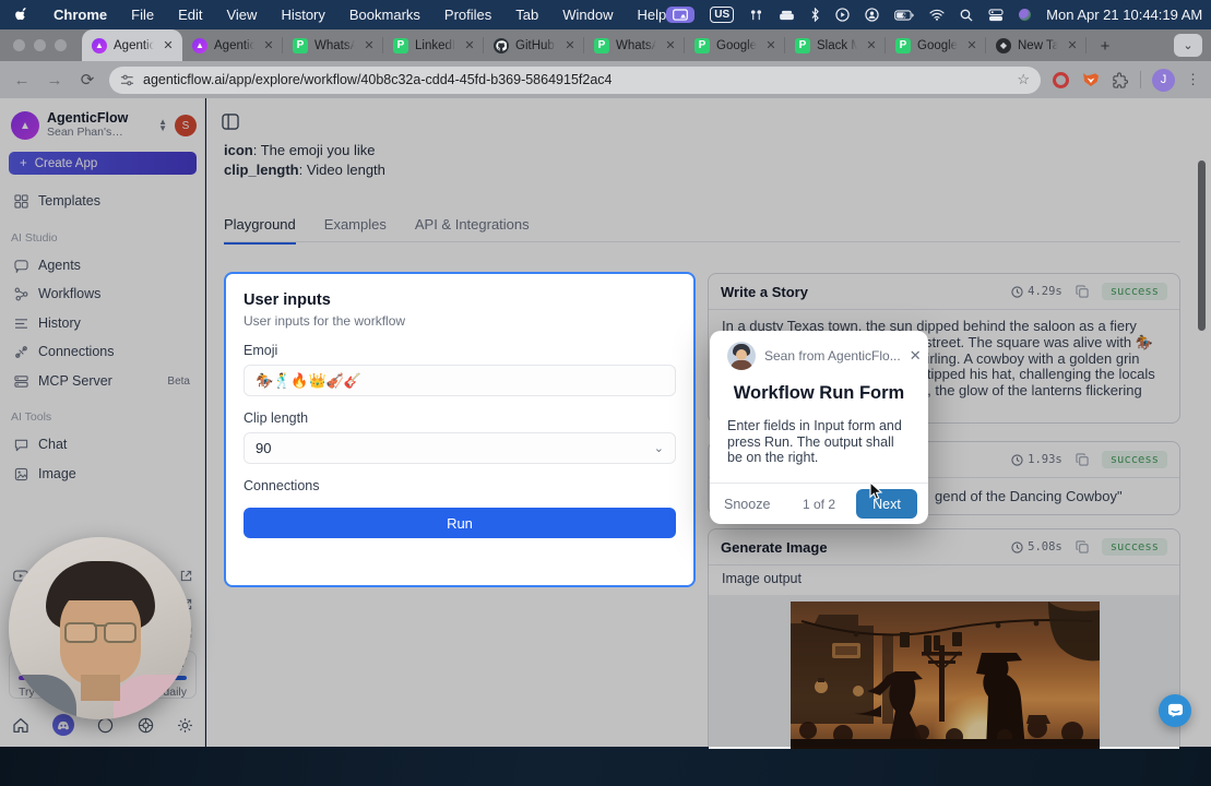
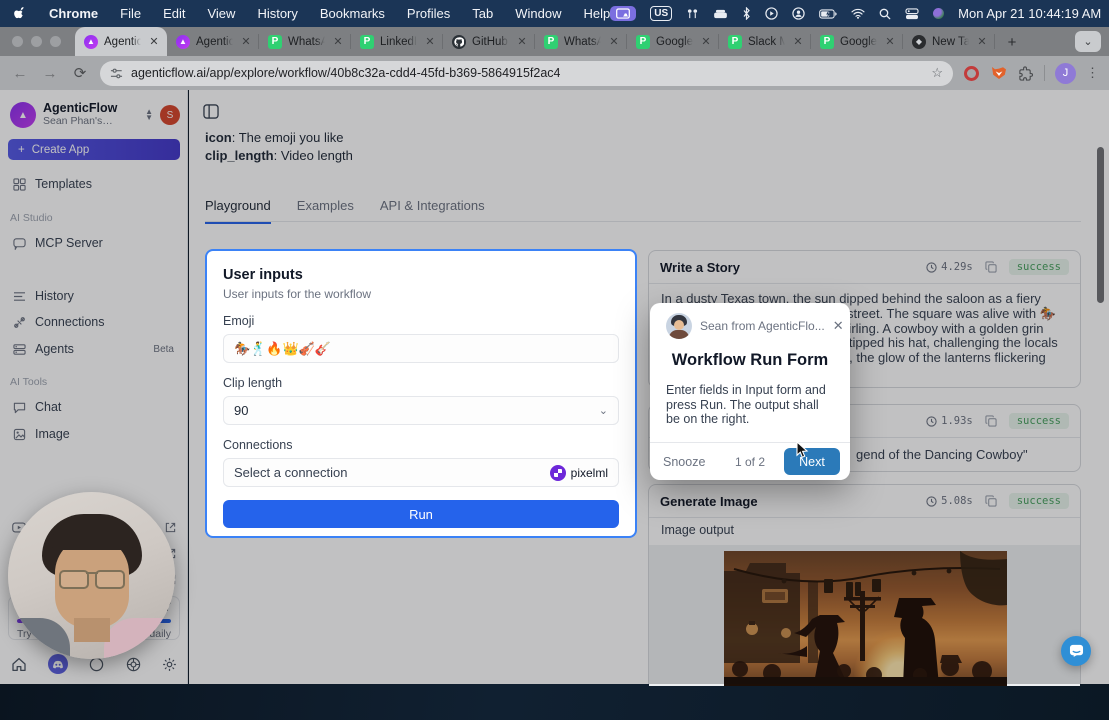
  Chrome
  File
  Edit
  View
  History
  Bookmarks
  Profiles
  Tab
  Window
  Help
  US
  Mon Apr 21 10:44:19 AM
  ▲
  Agentic
  ✕
  ▲
  Agentic
  ✕
  P
  WhatsA
  ✕
  P
  LinkedI
  ✕
  GitHub
  ✕
  P
  WhatsA
  ✕
  P
  Google
  ✕
  P
  Slack M
  ✕
  P
  Google
  ✕
  ◆
  New Ta
  ✕
  +
  ⌄
  ←
  →
  ⟳
  agenticflow.ai/app/explore/workflow/40b8c32a-cdd4-45fd-b369-5864915f2ac4
  ☆
  J
  ⋮
  ▲
  AgenticFlow
  Sean Phan's…
  ▲
  ▼
  S
  +
  Create App
  Templates
  AI Studio
- Agents
+ MCP Server
- Workflows
  History
  Connections
- MCP Server
+ Agents
  Beta
  AI Tools
  Chat
  Image
  icon: The emoji you like
  clip_length: Video length
  Playground
  Examples
  API & Integrations
  Write a Story
  4.29s
  success
  1.93s
  success
  gend of the Dancing Cowboy"
  Generate Image
  5.08s
  success
  Image output
  User inputs
  User inputs for the workflow
  Emoji
  🏇🕺🔥👑🎻🎸
  Clip length
  90
  ⌄
  Connections
+ Select a connection
+ pixelml
  Run
  Sean from AgenticFlo...
  ✕
  Workflow Run Form
  Enter fields in Input form and press Run. The output shall be on the right.
  Snooze
  1 of 2
  Next
